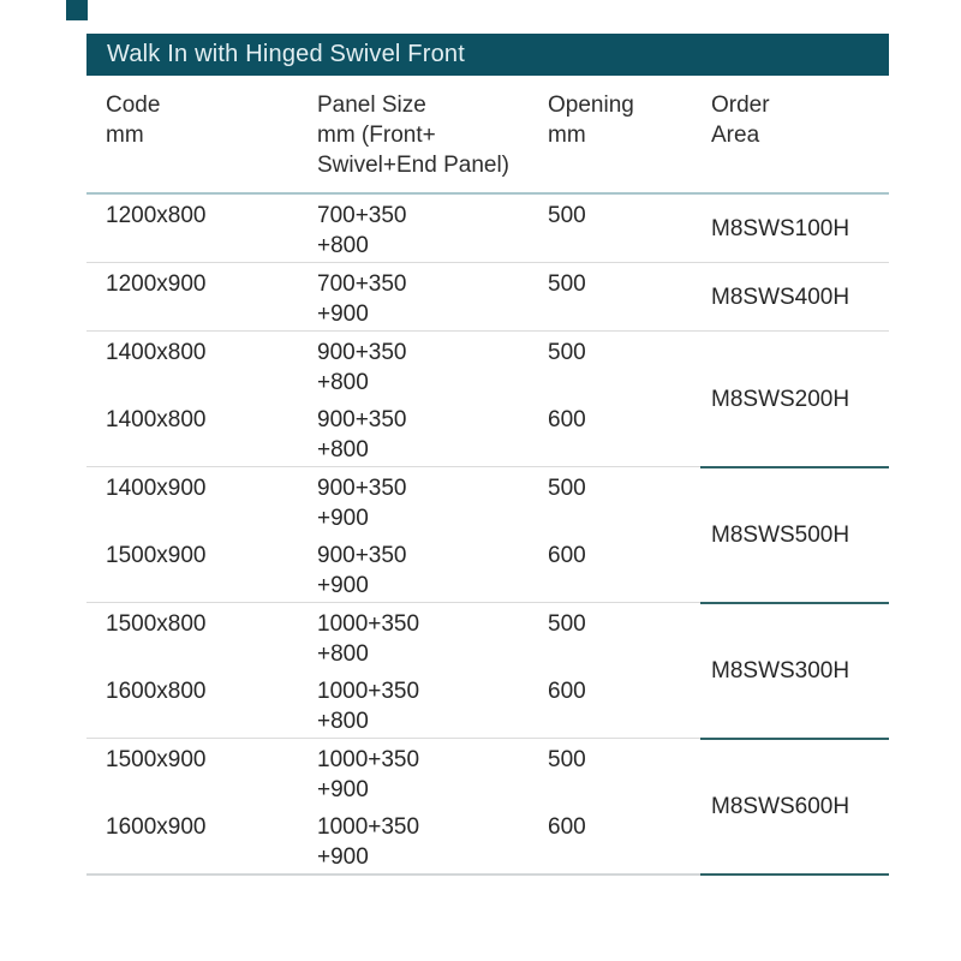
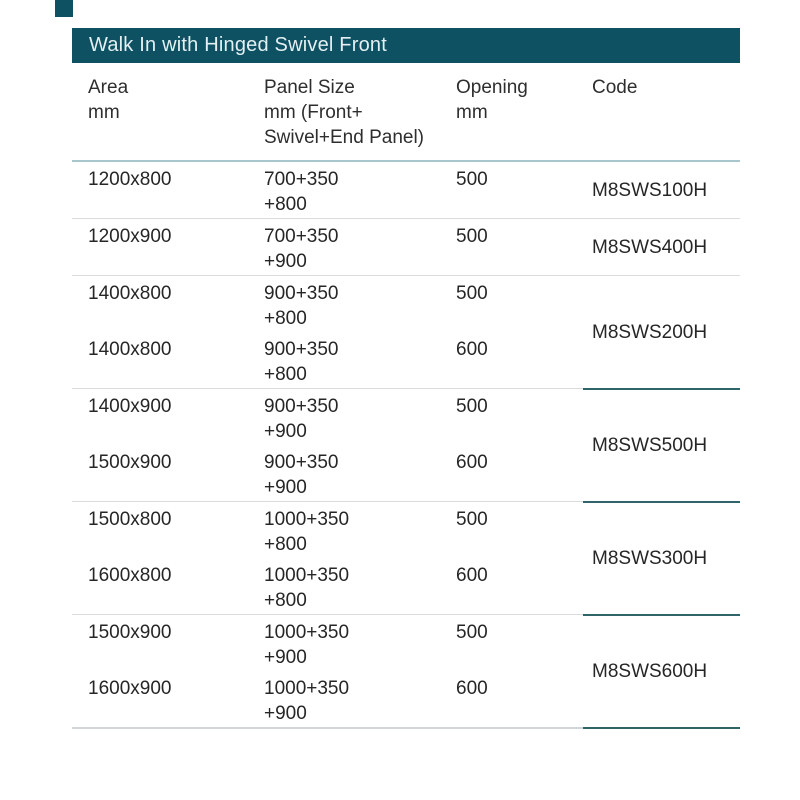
  Walk In with Hinged Swivel Front
- Code
+ Area
  mm
  Panel Size
  mm (Front+
  Swivel+End Panel)
  Opening
  mm
- Order
- Area
+ Code
  1200x800
  700+350
  +800
  500
  M8SWS100H
  1200x900
  700+350
  +900
  500
  M8SWS400H
  1400x800
  900+350
  +800
  500
  1400x800
  900+350
  +800
  600
  M8SWS200H
  1400x900
  900+350
  +900
  500
  1500x900
  900+350
  +900
  600
  M8SWS500H
  1500x800
  1000+350
  +800
  500
  1600x800
  1000+350
  +800
  600
  M8SWS300H
  1500x900
  1000+350
  +900
  500
  1600x900
  1000+350
  +900
  600
  M8SWS600H
